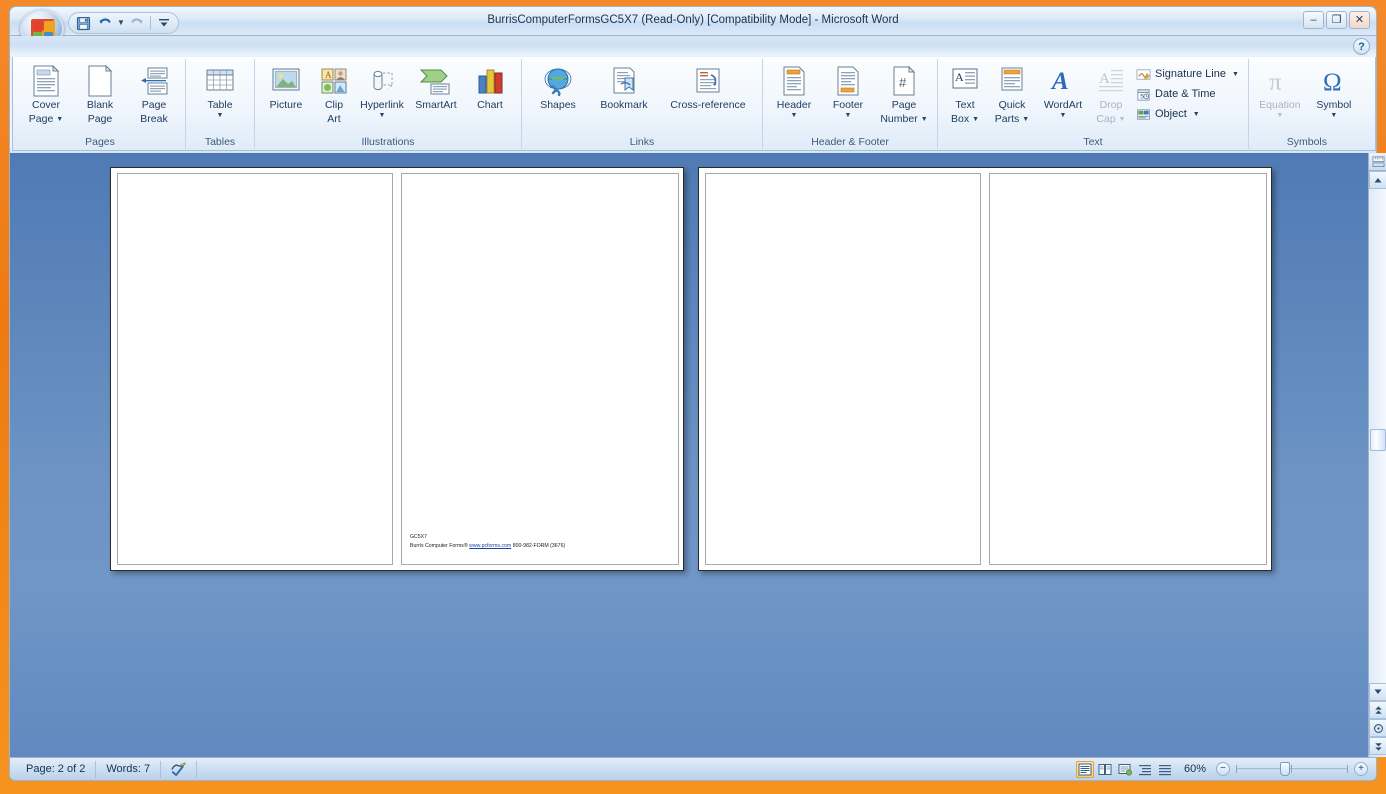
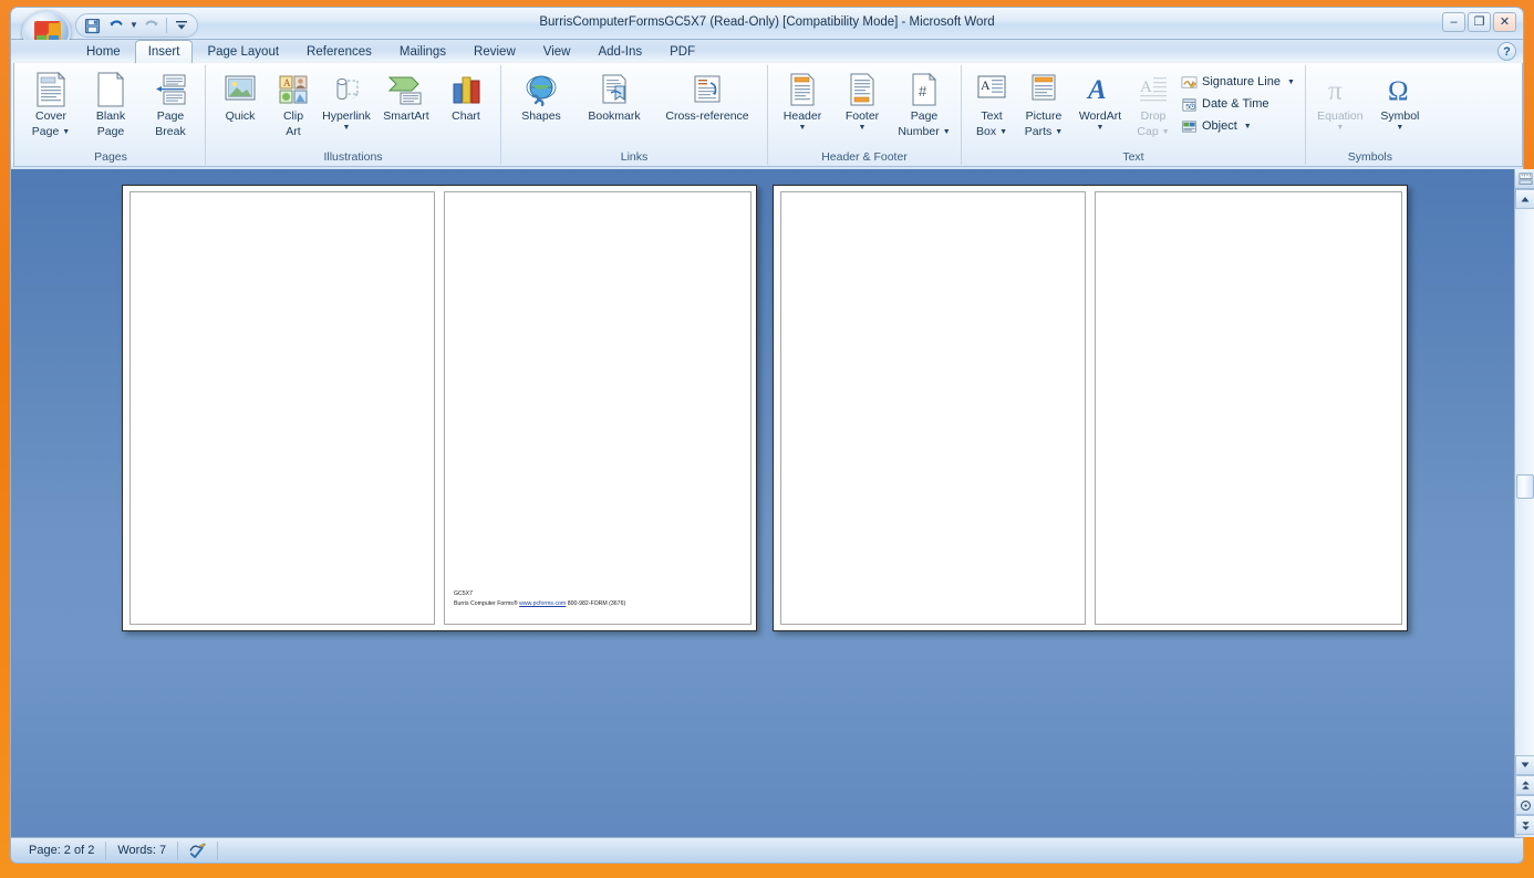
  ▼
  BurrisComputerFormsGC5X7 (Read-Only) [Compatibility Mode] - Microsoft Word
  –
  ❐
  ✕
+ Home
+ Insert
+ Page Layout
+ References
+ Mailings
+ Review
+ View
+ Add-Ins
+ PDF
  ?
  Cover
  Page
  Blank
  Page
  Page
  Break
  Pages
- Table
- Tables
- Picture
+ Quick
  A
  Clip
  Art
  Hyperlink
  SmartArt
  Chart
  Illustrations
  Shapes
  Bookmark
  Cross-reference
  Links
  Header
  Footer
  #
  Page
  Number
  Header & Footer
  A
  Text
  Box
- Quick
+ Picture
  Parts
  A
  WordArt
  A
  Drop
  Cap
  Signature Line
  Date & Time
  Object
  Text
  π
  Equation
  Ω
  Symbol
  Symbols
  Page: 2 of 2
  Words: 7
- 60%
- −
- +
